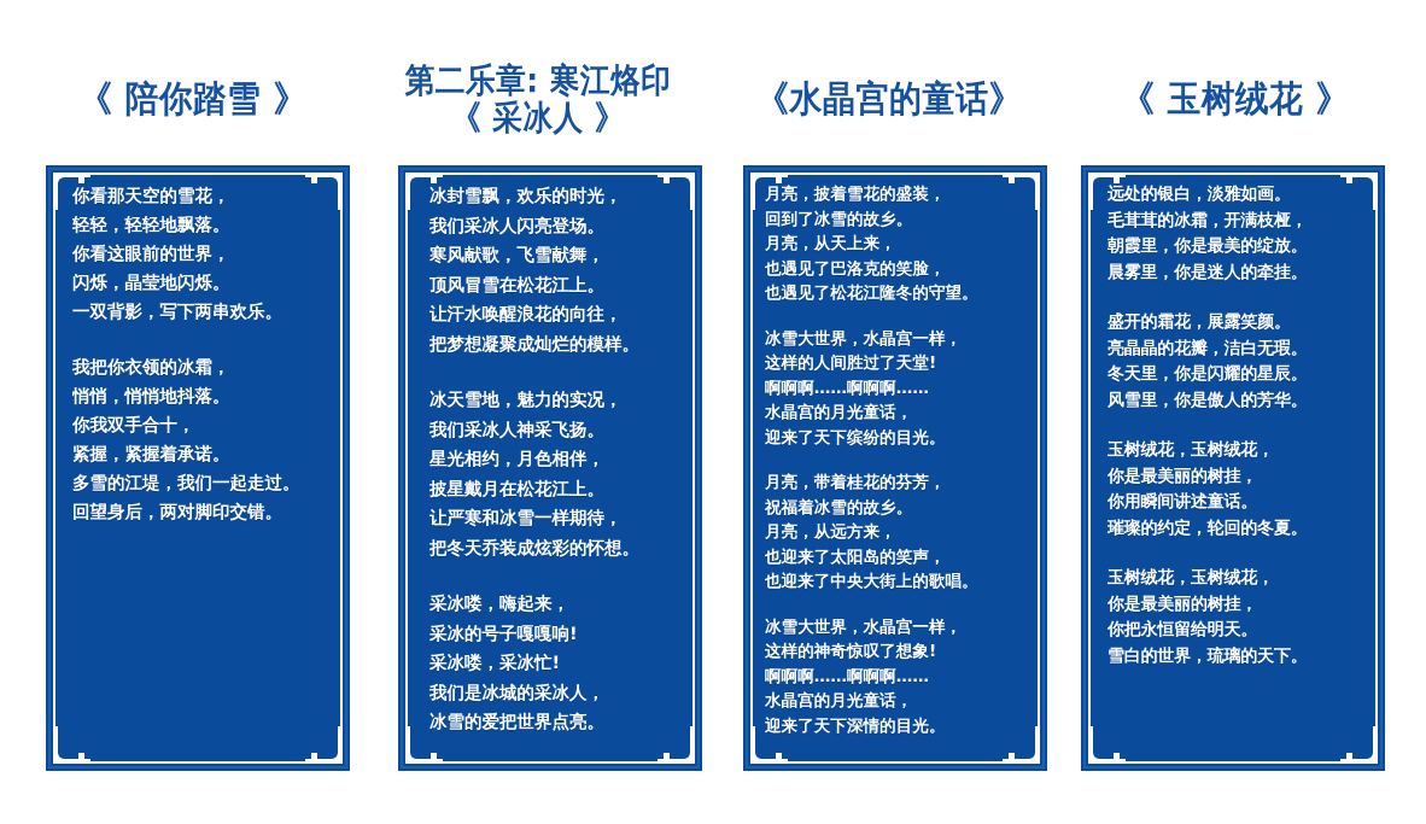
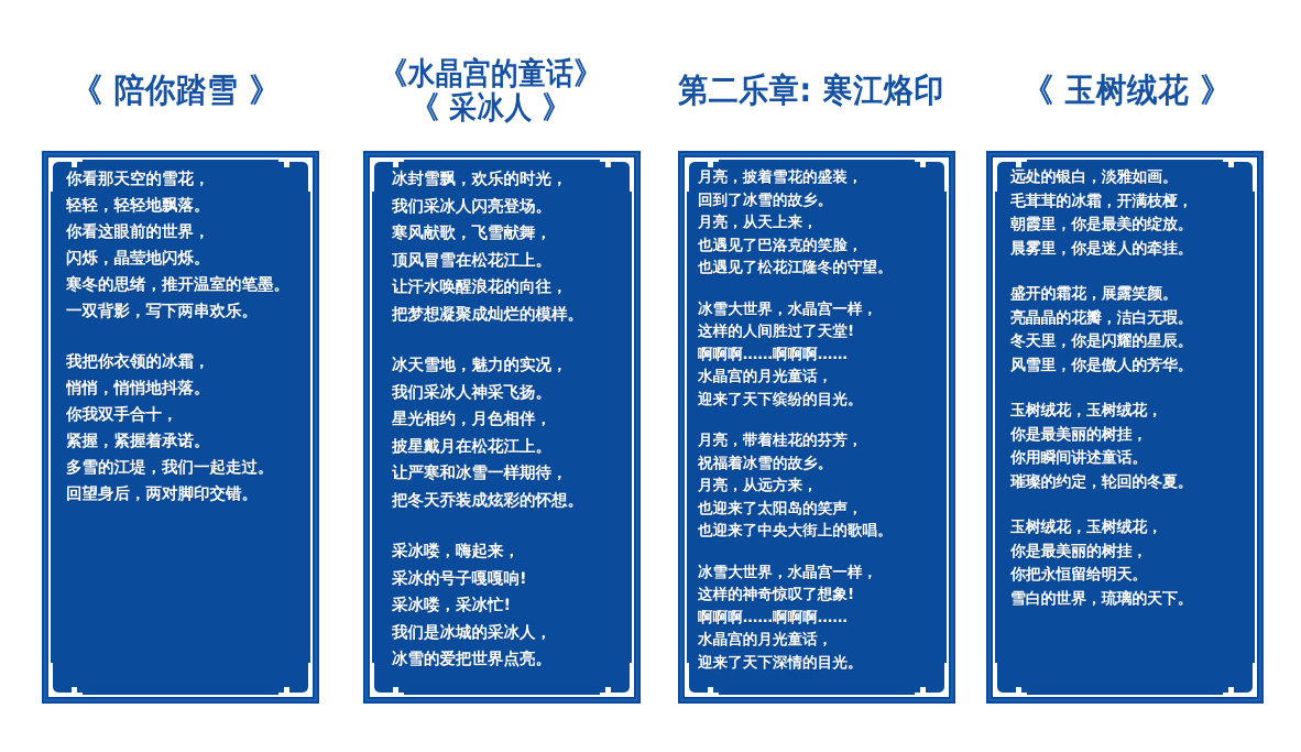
  《 陪你踏雪 》
- 第二乐章: 寒江烙印
+ 《水晶宫的童话》
  《 采冰人 》
- 《水晶宫的童话》
+ 第二乐章: 寒江烙印
  《 玉树绒花 》
  你看那天空的雪花，
  轻轻，轻轻地飘落。
  你看这眼前的世界，
  闪烁，晶莹地闪烁。
+ 寒冬的思绪，推开温室的笔墨。
  一双背影，写下两串欢乐。
  我把你衣领的冰霜，
  悄悄，悄悄地抖落。
  你我双手合十，
  紧握，紧握着承诺。
  多雪的江堤，我们一起走过。
  回望身后，两对脚印交错。
  冰封雪飘，欢乐的时光，
  我们采冰人闪亮登场。
  寒风献歌，飞雪献舞，
  顶风冒雪在松花江上。
  让汗水唤醒浪花的向往，
  把梦想凝聚成灿烂的模样。
  冰天雪地，魅力的实况，
  我们采冰人神采飞扬。
  星光相约，月色相伴，
  披星戴月在松花江上。
  让严寒和冰雪一样期待，
  把冬天乔装成炫彩的怀想。
  采冰喽，嗨起来，
  采冰的号子嘎嘎响!
  采冰喽，采冰忙!
  我们是冰城的采冰人，
  冰雪的爱把世界点亮。
  月亮，披着雪花的盛装，
  回到了冰雪的故乡。
  月亮，从天上来，
  也遇见了巴洛克的笑脸，
  也遇见了松花江隆冬的守望。
  冰雪大世界，水晶宫一样，
  这样的人间胜过了天堂!
  啊啊啊……啊啊啊……
  水晶宫的月光童话，
  迎来了天下缤纷的目光。
  月亮，带着桂花的芬芳，
  祝福着冰雪的故乡。
  月亮，从远方来，
  也迎来了太阳岛的笑声，
  也迎来了中央大街上的歌唱。
  冰雪大世界，水晶宫一样，
  这样的神奇惊叹了想象!
  啊啊啊……啊啊啊……
  水晶宫的月光童话，
  迎来了天下深情的目光。
  远处的银白，淡雅如画。
  毛茸茸的冰霜，开满枝桠，
  朝霞里，你是最美的绽放。
  晨雾里，你是迷人的牵挂。
  盛开的霜花，展露笑颜。
  亮晶晶的花瓣，洁白无瑕。
  冬天里，你是闪耀的星辰。
  风雪里，你是傲人的芳华。
  玉树绒花，玉树绒花，
  你是最美丽的树挂，
  你用瞬间讲述童话。
  璀璨的约定，轮回的冬夏。
  玉树绒花，玉树绒花，
  你是最美丽的树挂，
  你把永恒留给明天。
  雪白的世界，琉璃的天下。
